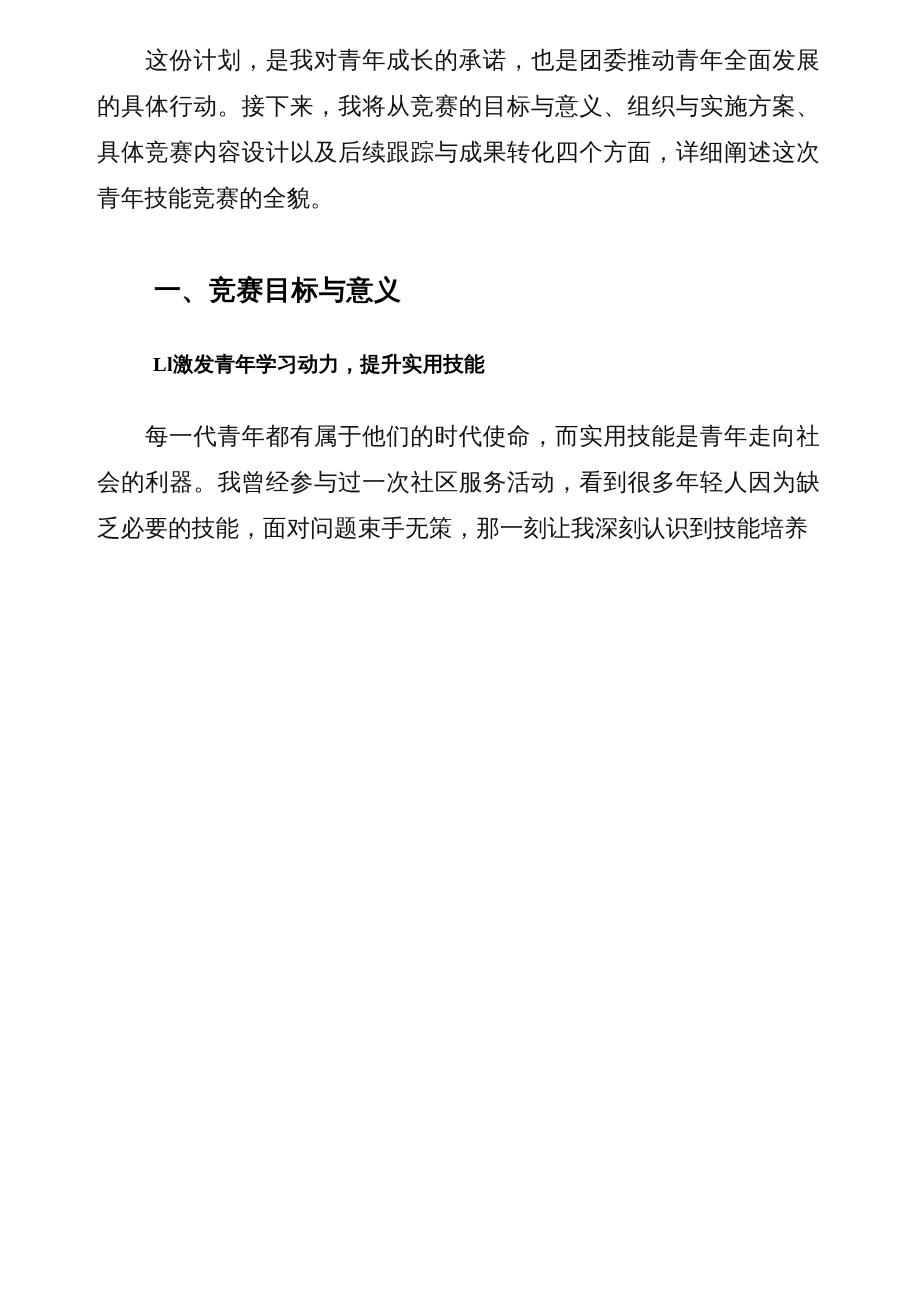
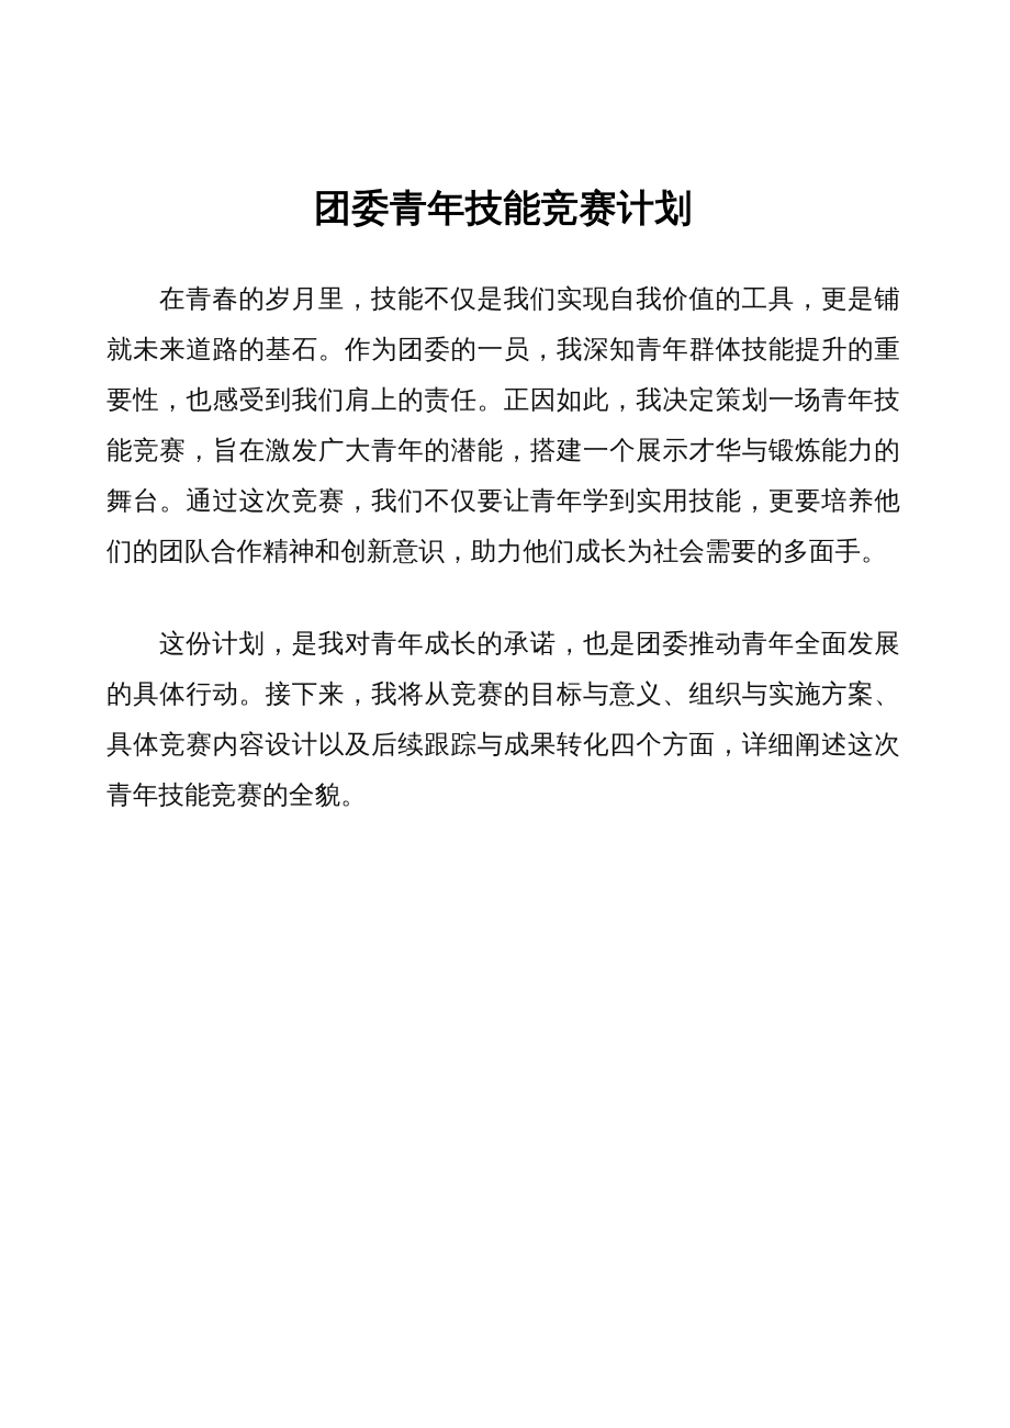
+ 团委青年技能竞赛计划
+ 在青春的岁月里，技能不仅是我们实现自我价值的工具，更是铺就未来道路的基石。作为团委的一员，我深知青年群体技能提升的重要性，也感受到我们肩上的责任。正因如此，我决定策划一场青年技能竞赛，旨在激发广大青年的潜能，搭建一个展示才华与锻炼能力的舞台。通过这次竞赛，我们不仅要让青年学到实用技能，更要培养他们的团队合作精神和创新意识，助力他们成长为社会需要的多面手。
  这份计划，是我对青年成长的承诺，也是团委推动青年全面发展的具体行动。接下来，我将从竞赛的目标与意义、组织与实施方案、具体竞赛内容设计以及后续跟踪与成果转化四个方面，详细阐述这次青年技能竞赛的全貌。
- 一、竞赛目标与意义
- Ll激发青年学习动力，提升实用技能
- 每一代青年都有属于他们的时代使命，而实用技能是青年走向社会的利器。我曾经参与过一次社区服务活动，看到很多年轻人因为缺乏必要的技能，面对问题束手无策，那一刻让我深刻认识到技能培养
